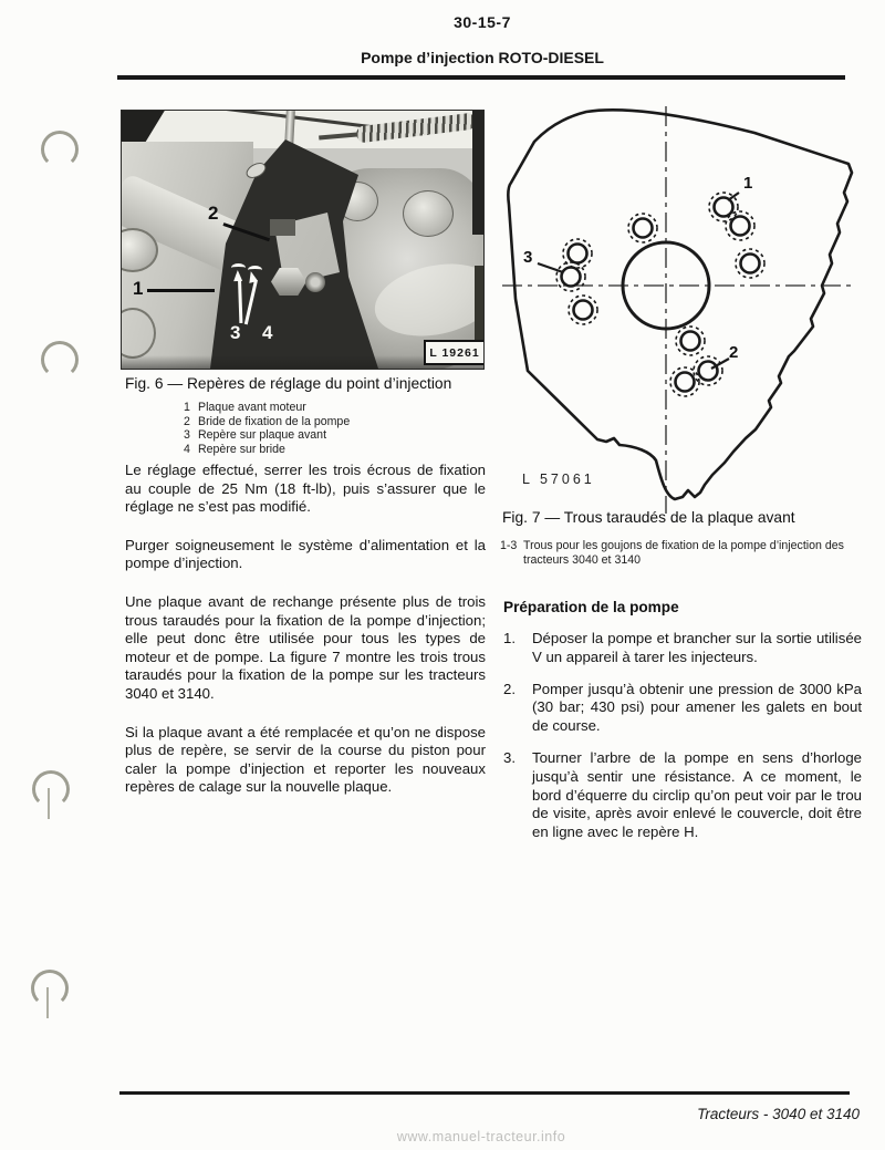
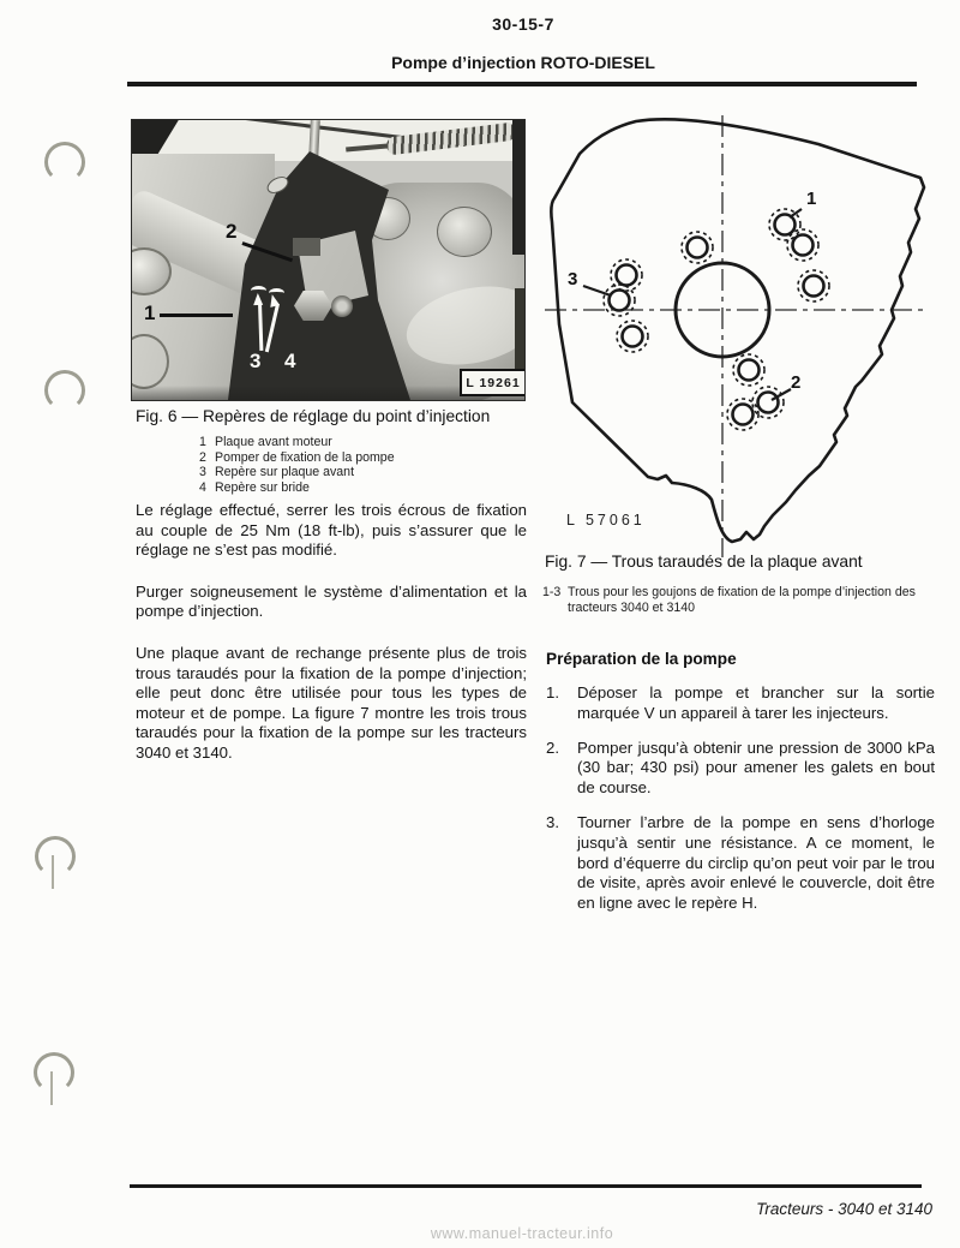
  30-15-7
  Pompe d’injection ROTO-DIESEL
  1
  2
  3
  4
  L 19261
  Fig. 6 — Repères de réglage du point d’injection
  1
  Plaque avant moteur
  2
- Bride de fixation de la pompe
+ Pomper de fixation de la pompe
  3
  Repère sur plaque avant
  4
  Repère sur bride
  Le réglage effectué, serrer les trois écrous de fixation au couple de 25 Nm (18 ft-lb), puis s’assurer que le réglage ne s’est pas modifié.
  Purger soigneusement le système d’alimentation et la pompe d’injection.
  Une plaque avant de rechange présente plus de trois trous taraudés pour la fixation de la pompe d’injection; elle peut donc être utilisée pour tous les types de moteur et de pompe. La figure 7 montre les trois trous taraudés pour la fixation de la pompe sur les tracteurs 3040 et 3140.
- Si la plaque avant a été remplacée et qu’on ne dispose plus de repère, se servir de la course du piston pour caler la pompe d’injection et reporter les nouveaux repères de calage sur la nouvelle plaque.
  1
  2
  3
  L 57061
  Fig. 7 — Trous taraudés de la plaque avant
  1-3
  Trous pour les goujons de fixation de la pompe d’injection des tracteurs 3040 et 3140
  Préparation de la pompe
  1.
- Déposer la pompe et brancher sur la sortie utilisée V un appareil à tarer les injecteurs.
+ Déposer la pompe et brancher sur la sortie marquée V un appareil à tarer les injecteurs.
  2.
  Pomper jusqu’à obtenir une pression de 3000 kPa (30 bar; 430 psi) pour amener les galets en bout de course.
  3.
  Tourner l’arbre de la pompe en sens d’horloge jusqu’à sentir une résistance. A ce moment, le bord d’équerre du circlip qu’on peut voir par le trou de visite, après avoir enlevé le couvercle, doit être en ligne avec le repère H.
  Tracteurs - 3040 et 3140
  www.manuel-tracteur.info
